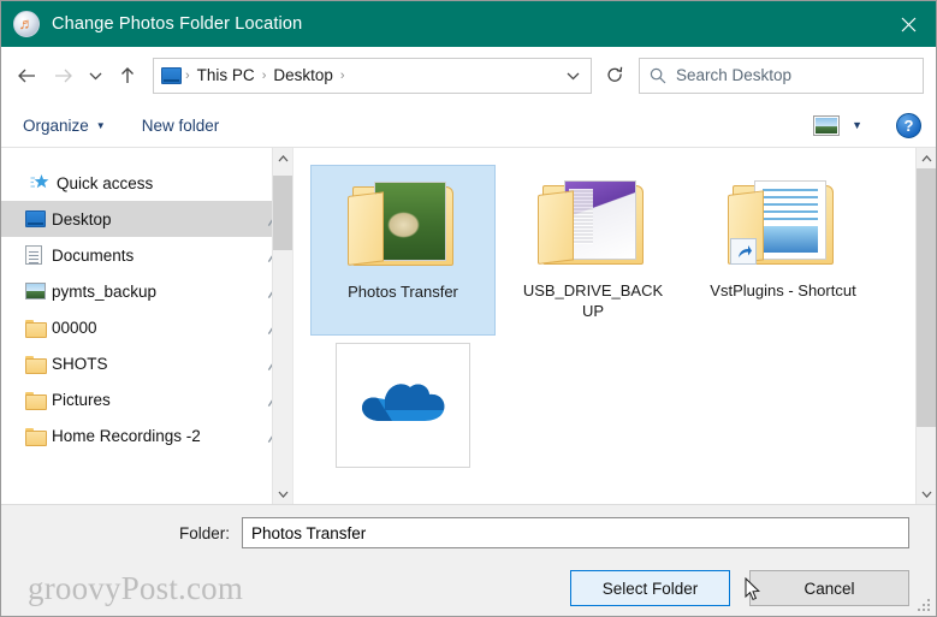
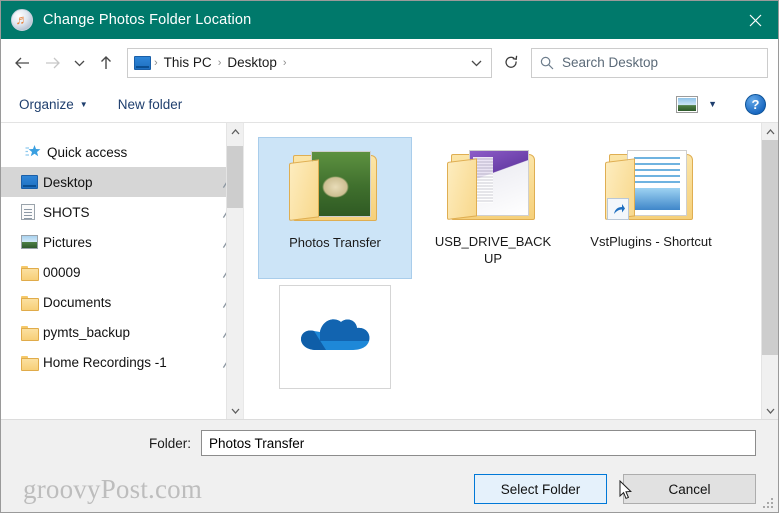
  ♬
  Change Photos Folder Location
  ›
  This PC
  ›
  Desktop
  ›
  Search Desktop
  Organize
  ▼
  New folder
  ▼
  ?
  Quick access
  Desktop
- Documents
+ SHOTS
- pymts_backup
+ Pictures
- 00000
+ 00009
- SHOTS
+ Documents
- Pictures
+ pymts_backup
- Home Recordings -2
+ Home Recordings -1
  Photos Transfer
  USB_DRIVE_BACKUP
  VstPlugins - Shortcut
  Folder:
  Photos Transfer
  groovyPost.com
  Select Folder
  Cancel
